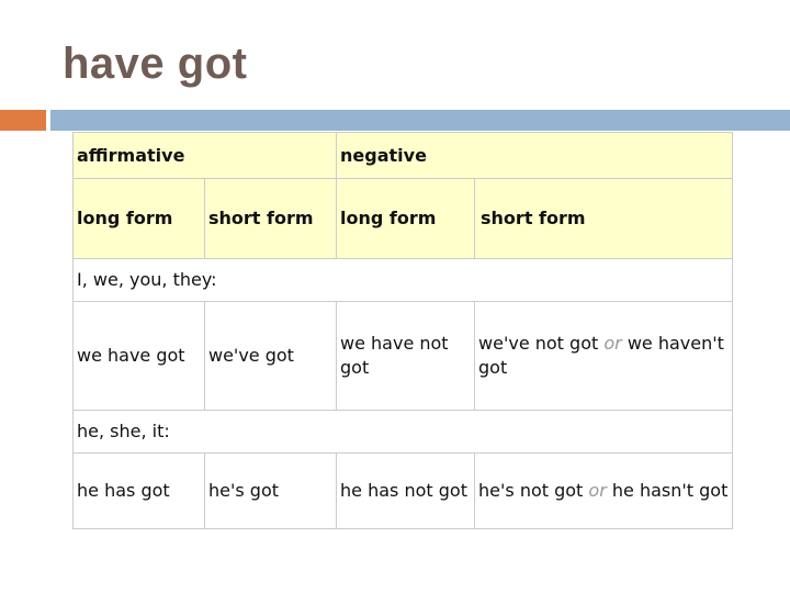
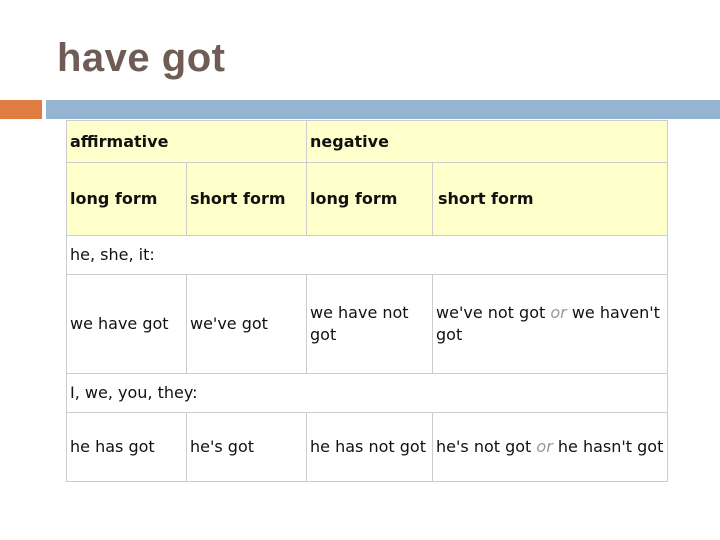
  have got
  affirmative	negative
  long form	short form	long form	short form
- I, we, you, they:
+ he, she, it:
  we have got	we've got	we have not got	we've not got or we haven't got
- he, she, it:
+ I, we, you, they:
  he has got	he's got	he has not got	he's not got or he hasn't got
